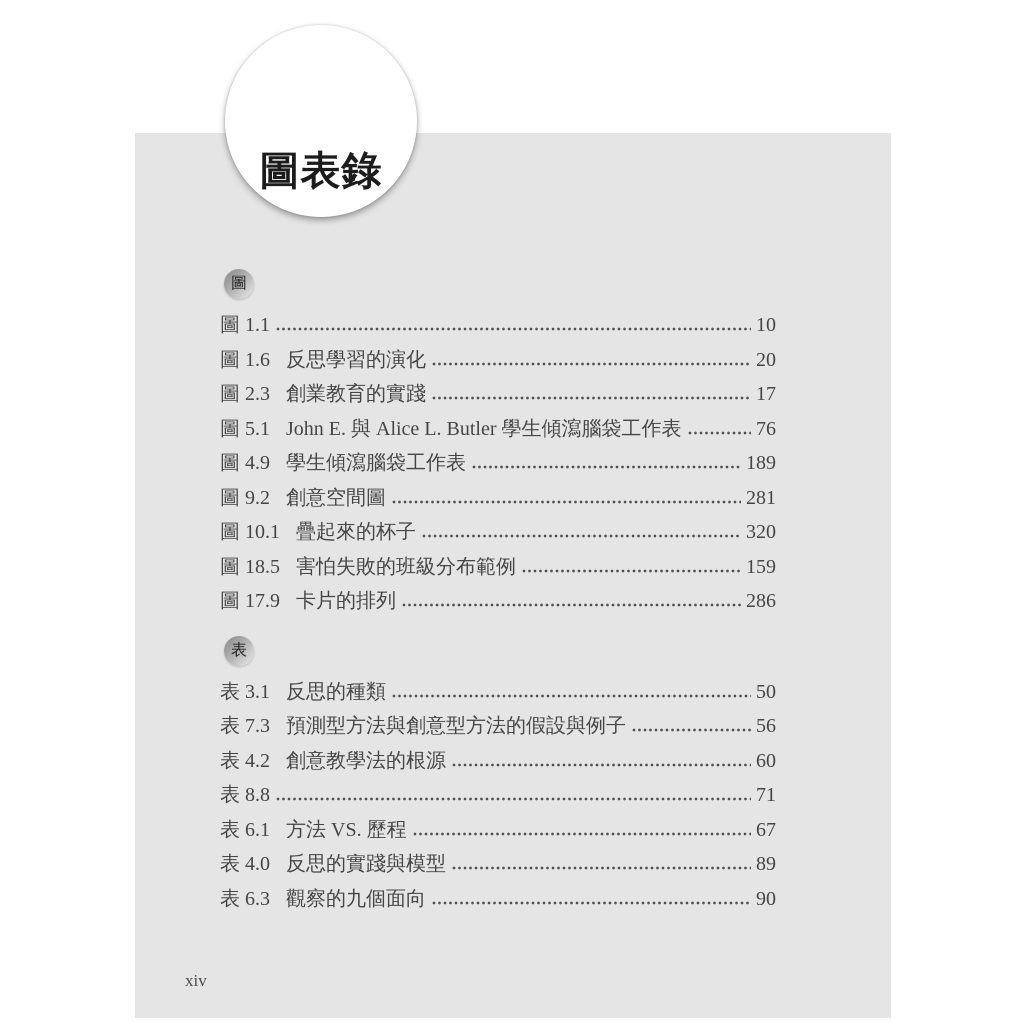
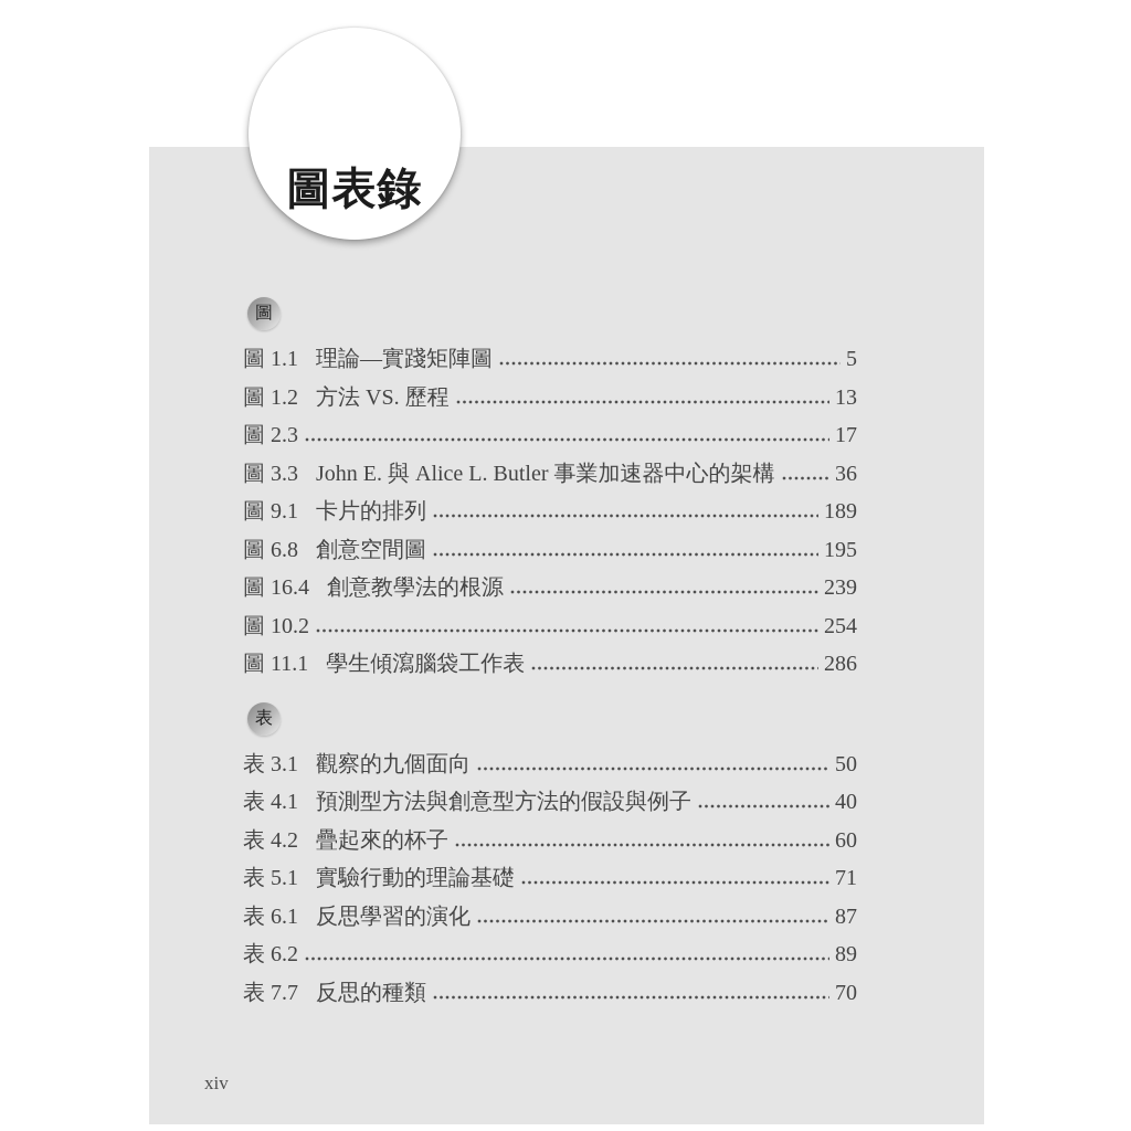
  圖表錄
  圖
  圖 1.1
+ 理論—實踐矩陣圖
- 10
+ 5
- 圖 1.6
+ 圖 1.2
- 反思學習的演化
+ 方法 VS. 歷程
- 20
+ 13
  圖 2.3
- 創業教育的實踐
  17
- 圖 5.1
+ 圖 3.3
- John E. 與 Alice L. Butler 學生傾瀉腦袋工作表
+ John E. 與 Alice L. Butler 事業加速器中心的架構
- 76
+ 36
- 圖 4.9
+ 圖 9.1
- 學生傾瀉腦袋工作表
+ 卡片的排列
  189
- 圖 9.2
+ 圖 6.8
  創意空間圖
- 281
+ 195
- 圖 10.1
+ 圖 16.4
- 疊起來的杯子
+ 創意教學法的根源
- 320
+ 239
- 圖 18.5
+ 圖 10.2
- 害怕失敗的班級分布範例
- 159
+ 254
- 圖 17.9
+ 圖 11.1
- 卡片的排列
+ 學生傾瀉腦袋工作表
  286
  表
  表 3.1
- 反思的種類
+ 觀察的九個面向
  50
- 表 7.3
+ 表 4.1
  預測型方法與創意型方法的假設與例子
- 56
+ 40
  表 4.2
- 創意教學法的根源
+ 疊起來的杯子
  60
- 表 8.8
+ 表 5.1
+ 實驗行動的理論基礎
  71
  表 6.1
- 方法 VS. 歷程
+ 反思學習的演化
- 67
+ 87
- 表 4.0
+ 表 6.2
- 反思的實踐與模型
  89
- 表 6.3
+ 表 7.7
- 觀察的九個面向
+ 反思的種類
- 90
+ 70
  xiv
